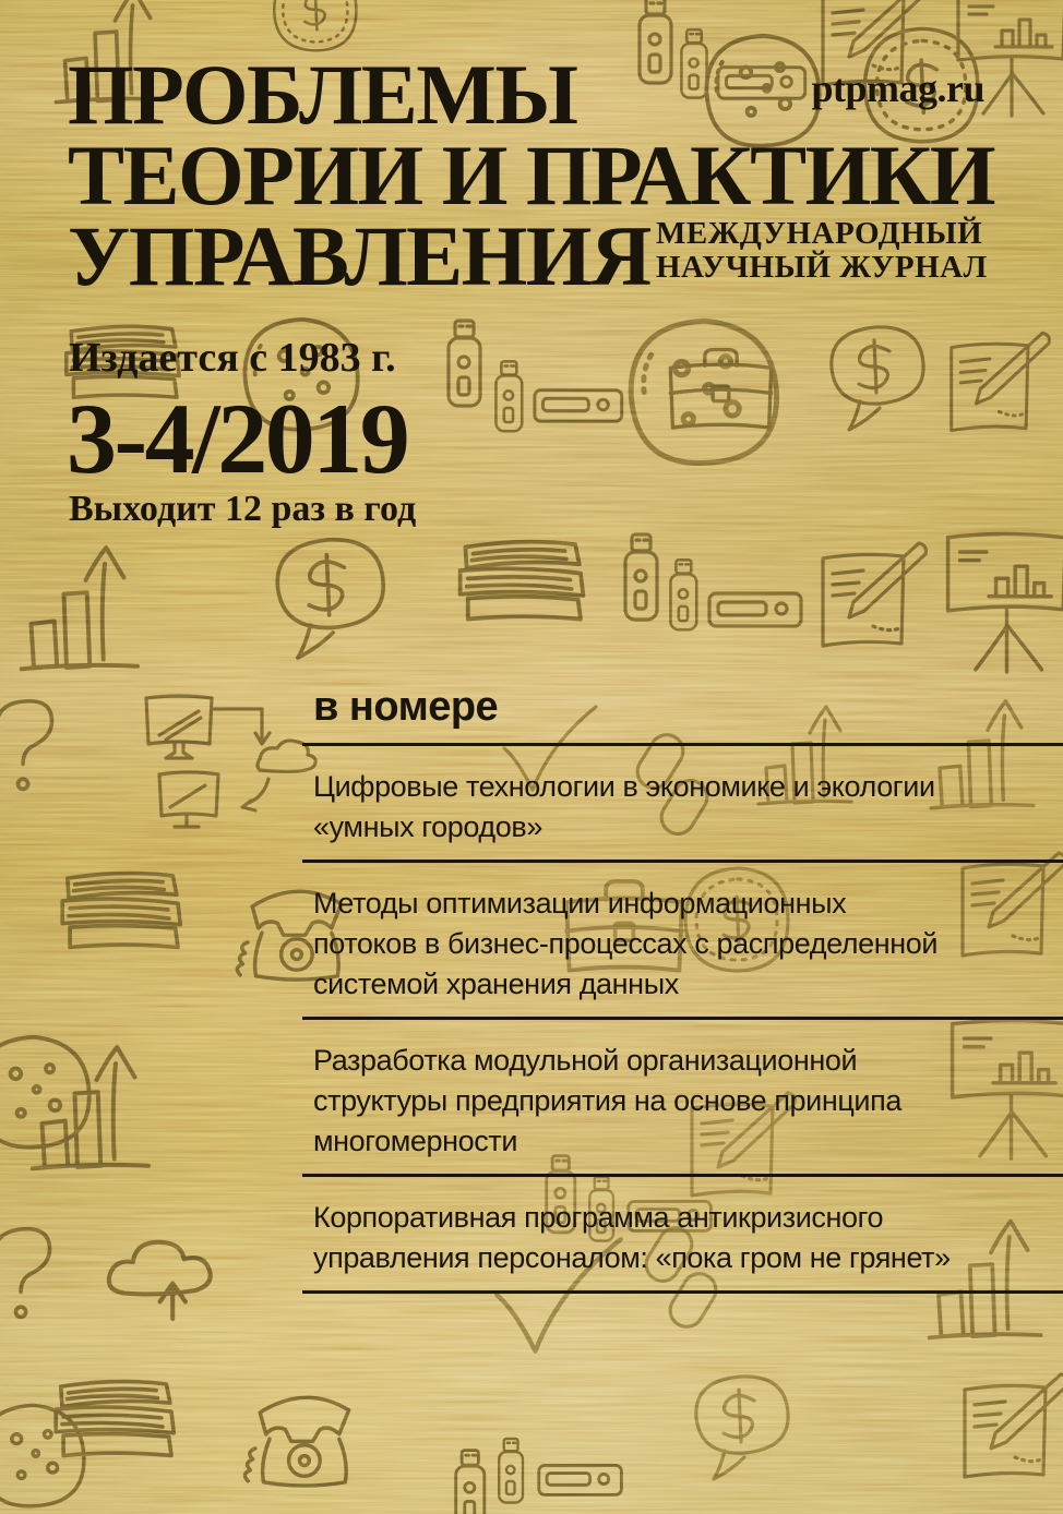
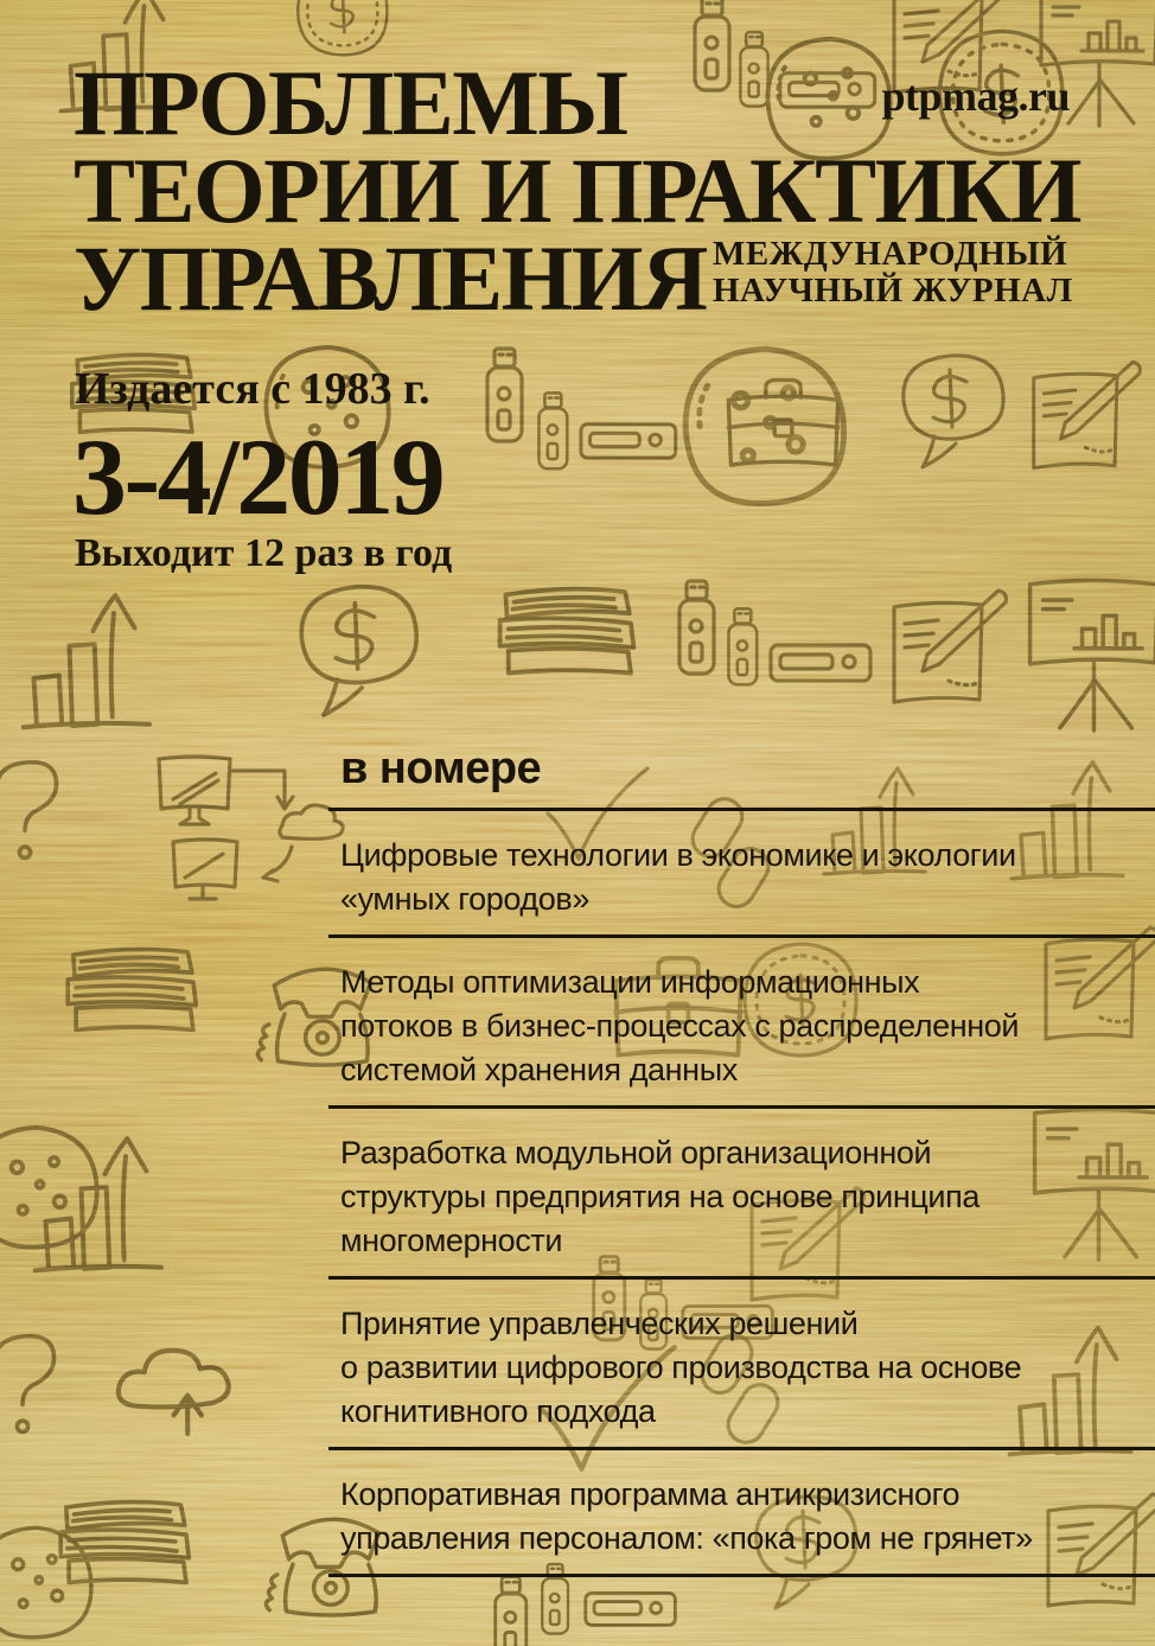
  ptpmag.ru
  ПРОБЛЕМЫ
  ТЕОРИИ И ПРАКТИКИ
  УПРАВЛЕНИЯ
  МЕЖДУНАРОДНЫЙ
  НАУЧНЫЙ ЖУРНАЛ
  Издается с 1983 г.
  3-4/2019
  Выходит 12 раз в год
  в номере
  Цифровые технологии в экономике и экологии
  «умных городов»
  Методы оптимизации информационных
  потоков в бизнес-процессах с распределенной
  системой хранения данных
  Разработка модульной организационной
  структуры предприятия на основе принципа
  многомерности
+ Принятие управленческих решений
+ о развитии цифрового производства на основе
+ когнитивного подхода
  Корпоративная программа антикризисного
  управления персоналом: «пока гром не грянет»
